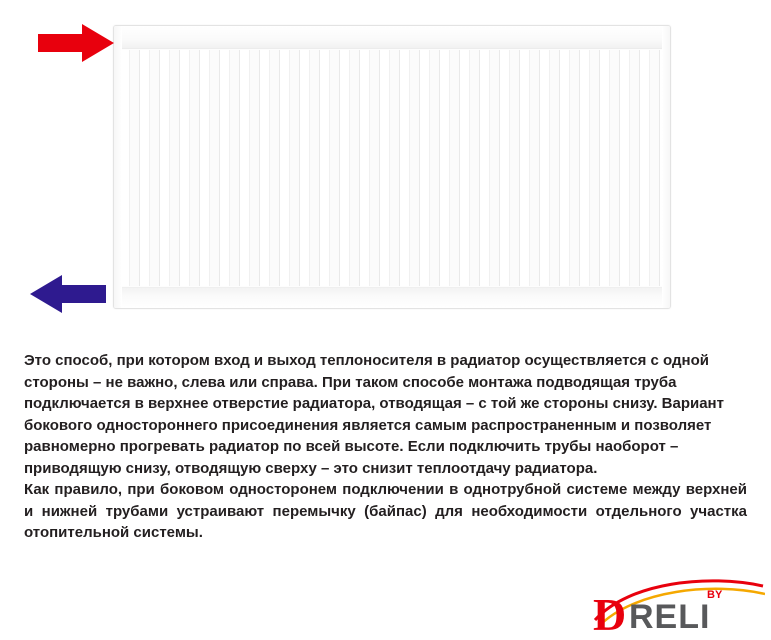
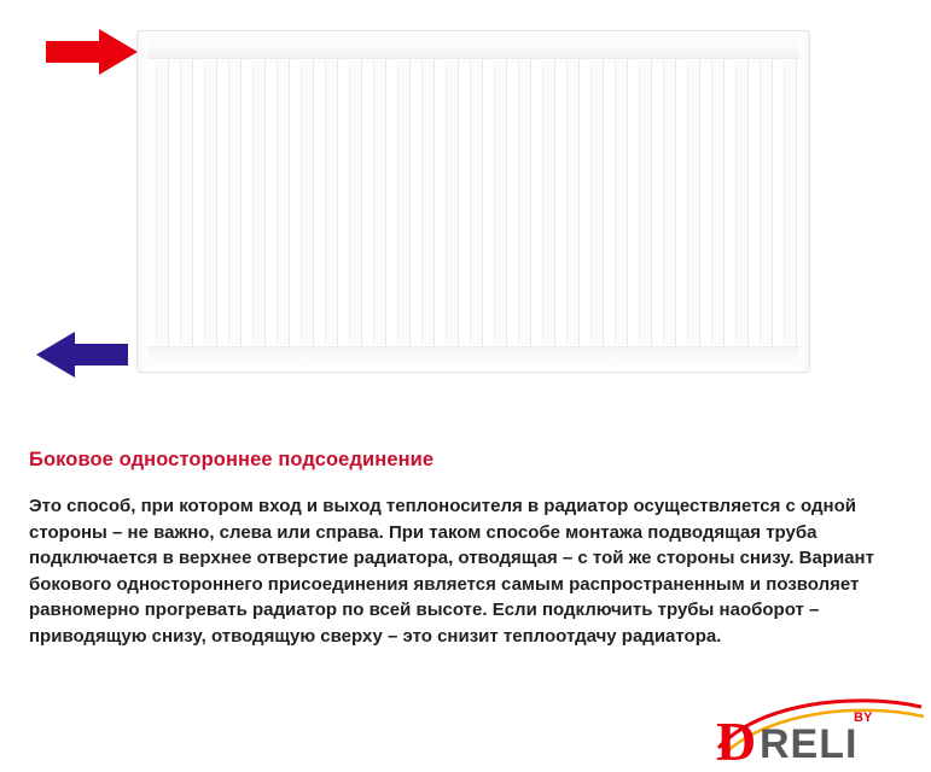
+ Боковое одностороннее подсоединение
  Это способ, при котором вход и выход теплоносителя в радиатор осуществляется с одной стороны – не важно, слева или справа. При таком способе монтажа подводящая труба подключается в верхнее отверстие радиатора, отводящая – с той же стороны снизу. Вариант бокового одностороннего присоединения является самым распространенным и позволяет равномерно прогревать радиатор по всей высоте. Если подключить трубы наоборот – приводящую снизу, отводящую сверху – это снизит теплоотдачу радиатора.
- Как правило, при боковом односторонем подключении в однотрубной системе между верхней и нижней трубами устраивают перемычку (байпас) для необходимости отдельного участка отопительной системы.
  D
  RELI
  BY
